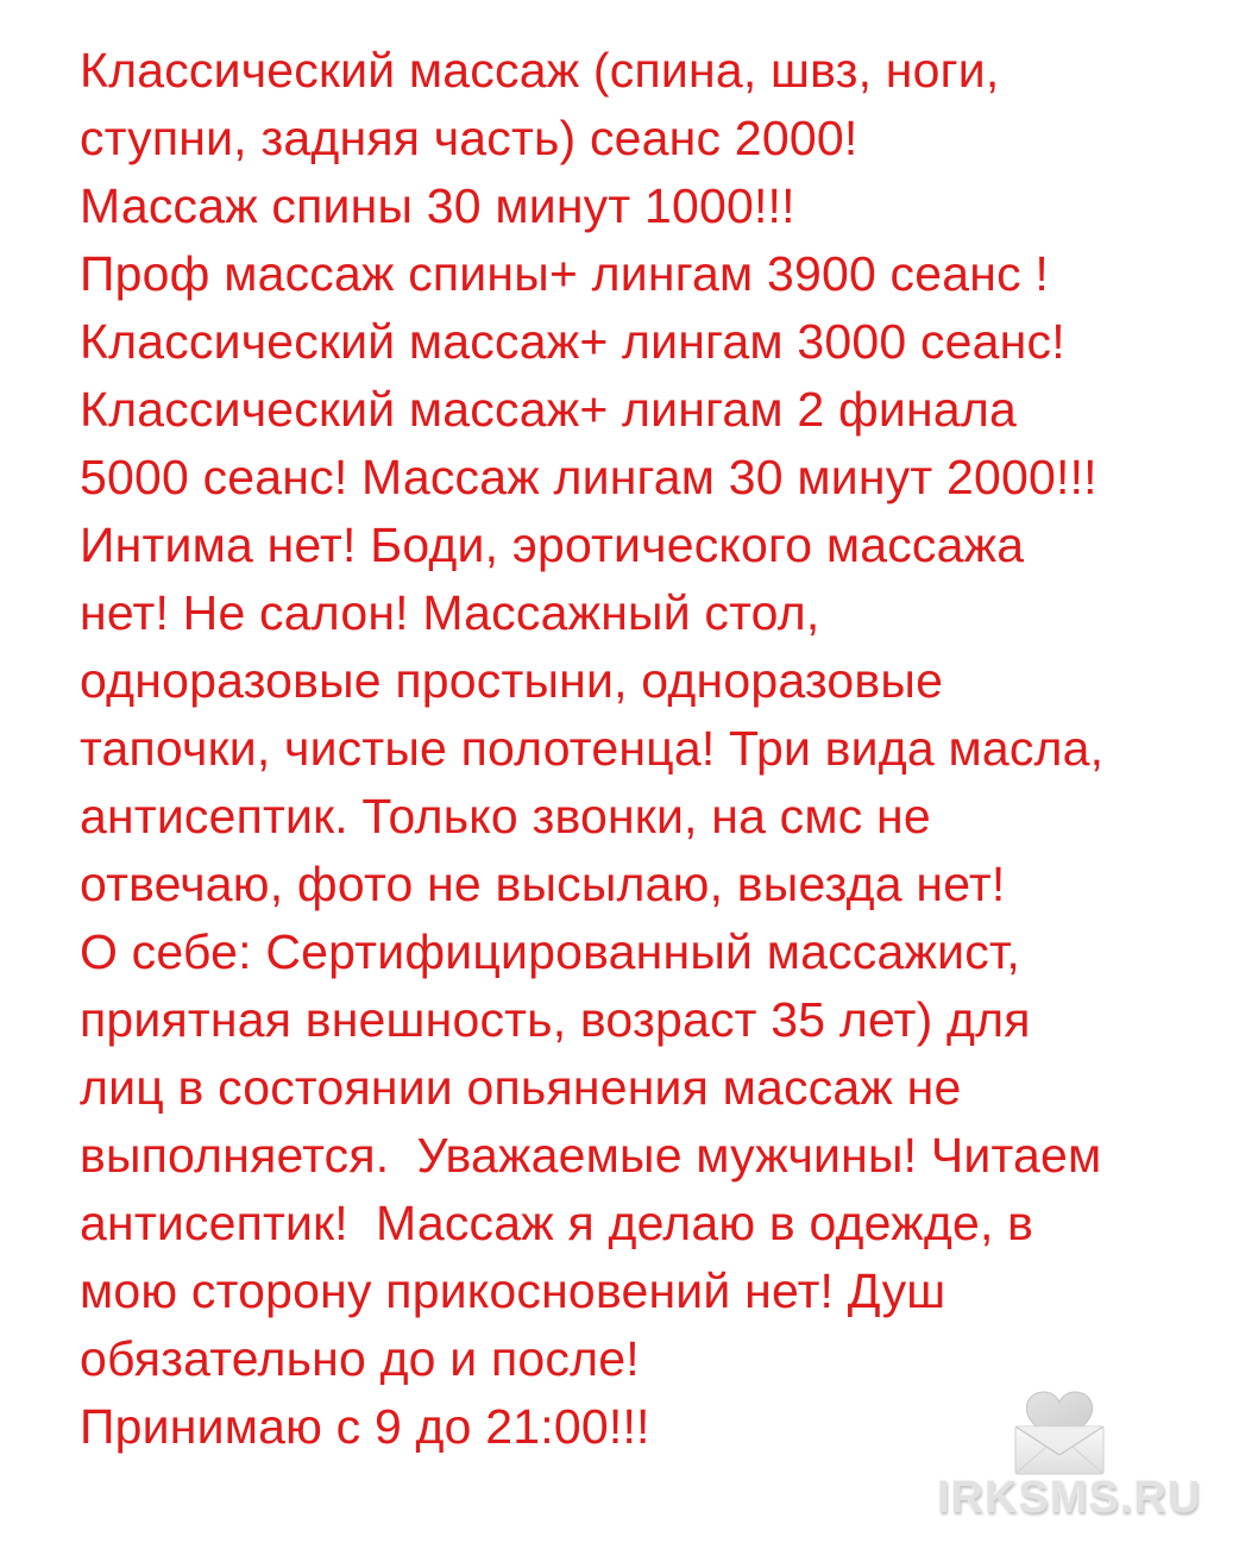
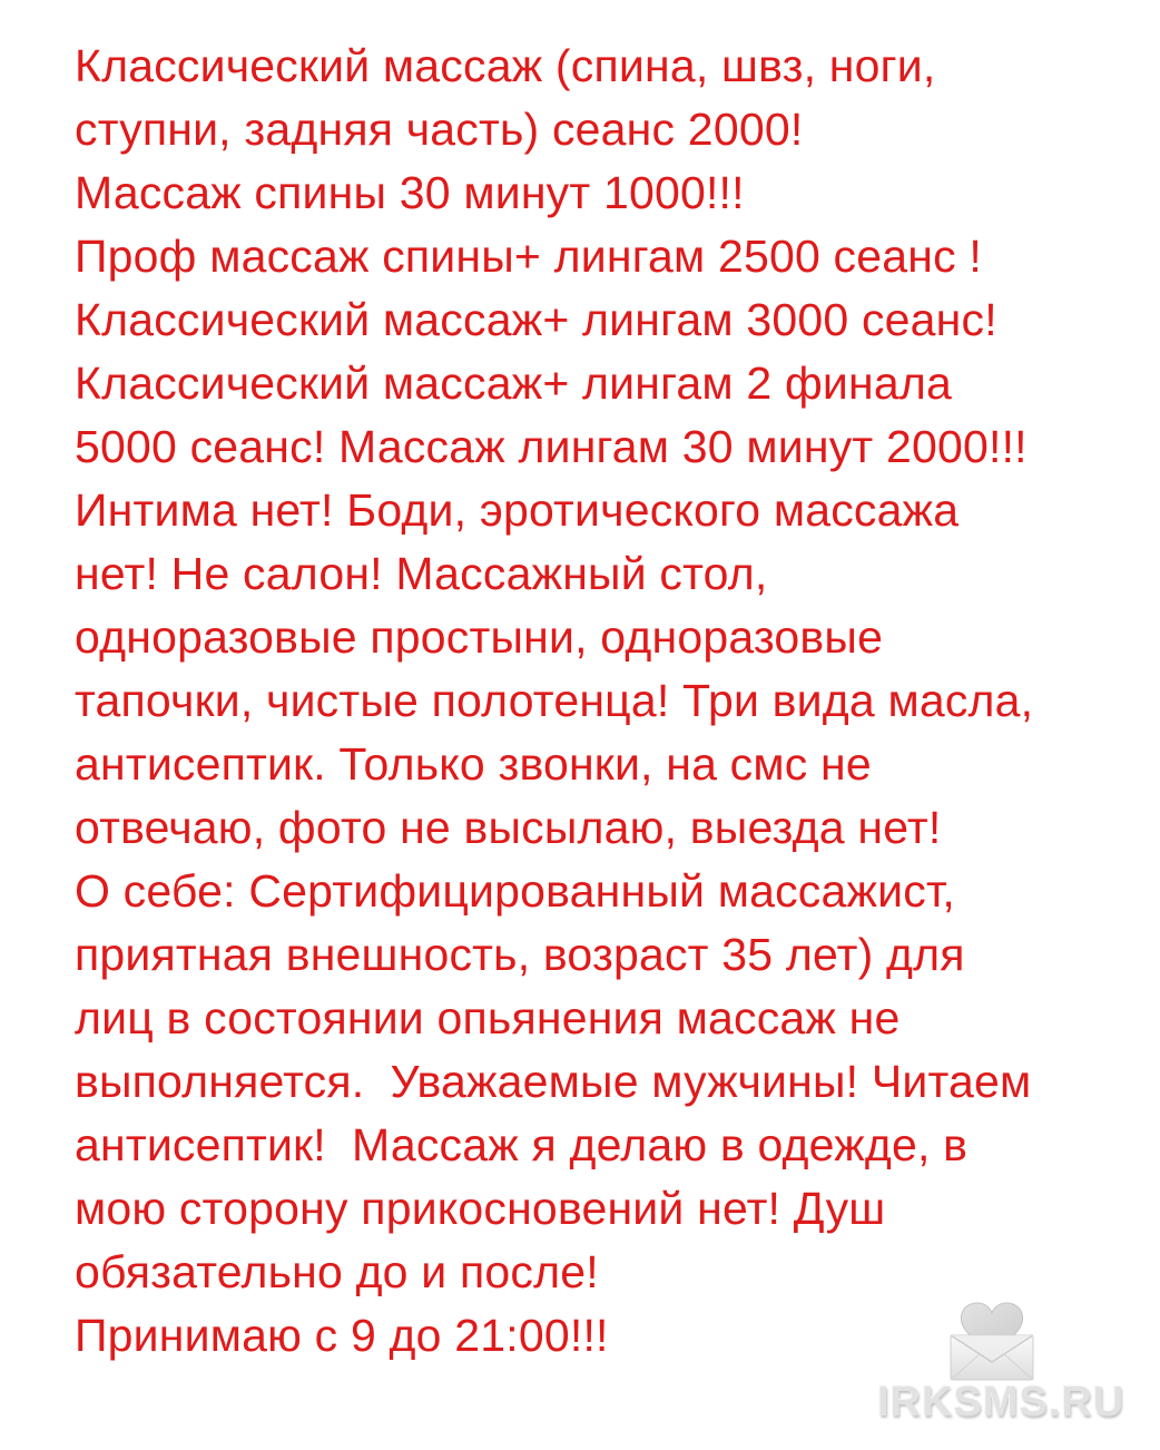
  Классический массаж (спина, швз, ноги,
  ступни, задняя часть) сеанс 2000!
  Массаж спины 30 минут 1000!!!
- Проф массаж спины+ лингам 3900 сеанс !
+ Проф массаж спины+ лингам 2500 сеанс !
  Классический массаж+ лингам 3000 сеанс!
  Классический массаж+ лингам 2 финала
  5000 сеанс! Массаж лингам 30 минут 2000!!!
  Интима нет! Боди, эротического массажа
  нет! Не салон! Массажный стол,
  одноразовые простыни, одноразовые
  тапочки, чистые полотенца! Три вида масла,
  антисептик. Только звонки, на смс не
  отвечаю, фото не высылаю, выезда нет!
  О себе: Сертифицированный массажист,
  приятная внешность, возраст 35 лет) для
  лиц в состоянии опьянения массаж не
  выполняется. Уважаемые мужчины! Читаем
  антисептик! Массаж я делаю в одежде, в
  мою сторону прикосновений нет! Душ
  обязательно до и после!
  Принимаю с 9 до 21:00!!!
  IRKSMS.RU
